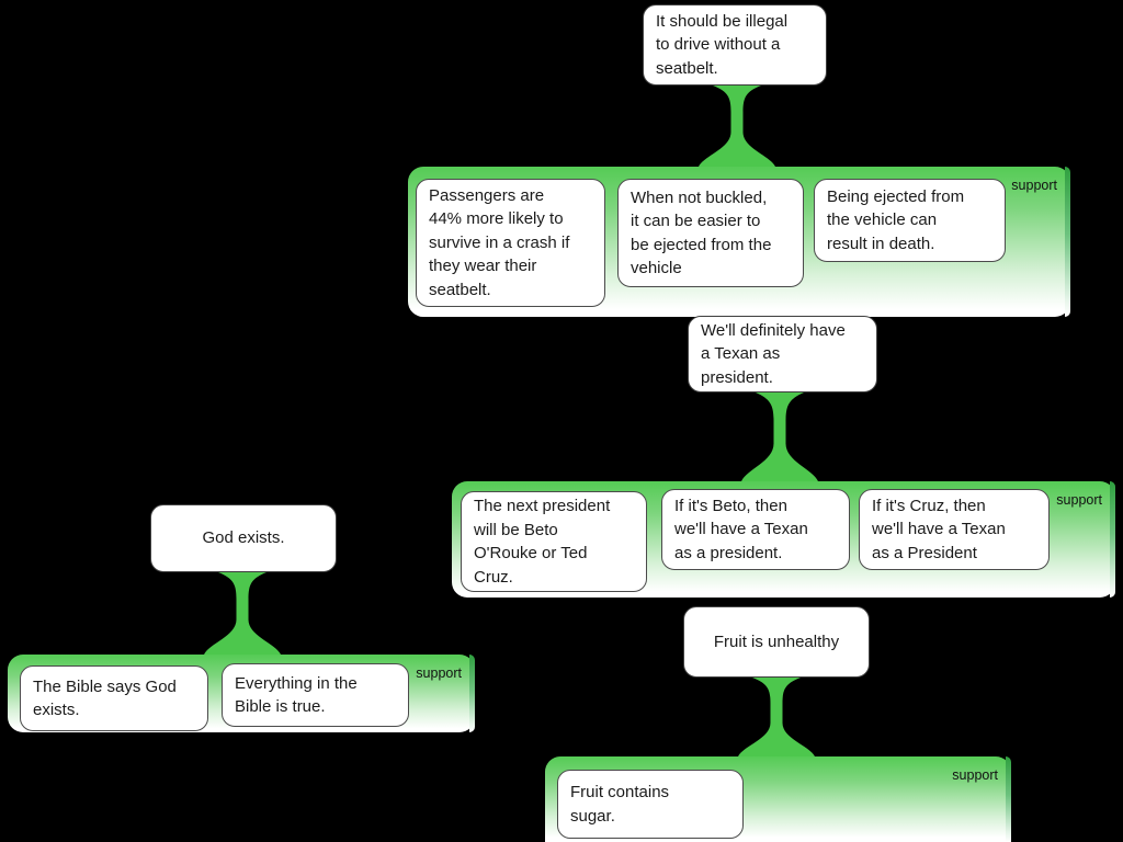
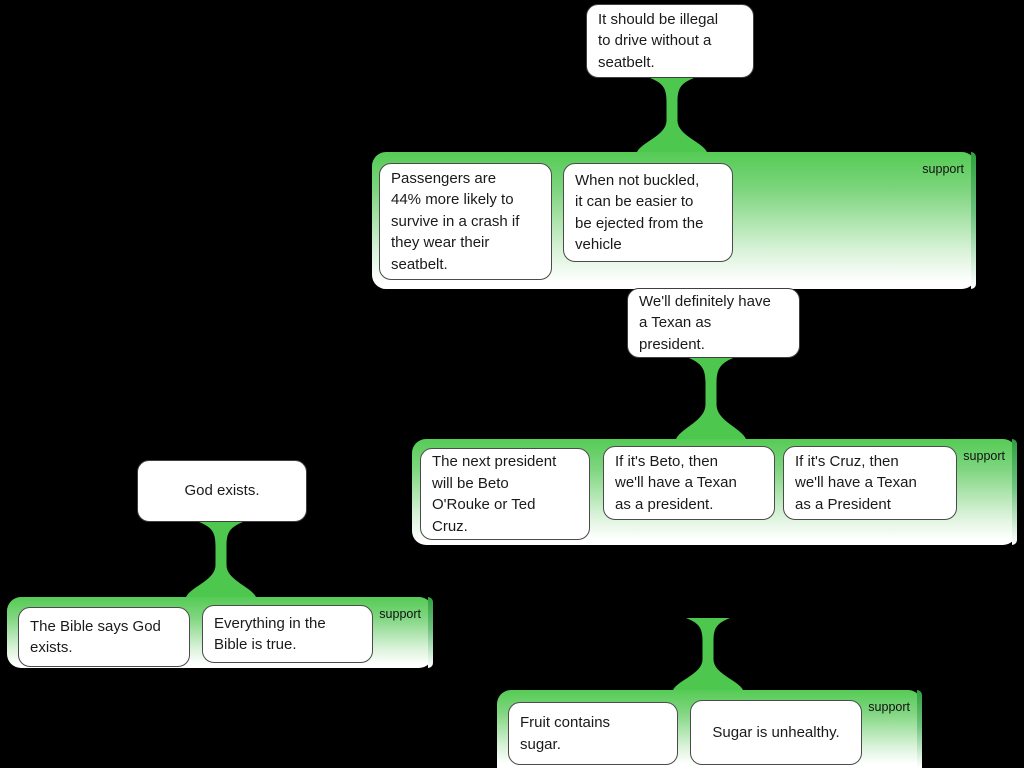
  It should be illegal
  to drive without a
  seatbelt.
  support
  Passengers are
  44% more likely to
  survive in a crash if
  they wear their
  seatbelt.
  When not buckled,
  it can be easier to
  be ejected from the
  vehicle
- Being ejected from
- the vehicle can
- result in death.
  We'll definitely have
  a Texan as
  president.
  support
  The next president
  will be Beto
  O'Rouke or Ted
  Cruz.
  If it's Beto, then
  we'll have a Texan
  as a president.
  If it's Cruz, then
  we'll have a Texan
  as a President
  God exists.
  support
  The Bible says God
  exists.
  Everything in the
  Bible is true.
- Fruit is unhealthy
  support
  Fruit contains
  sugar.
+ Sugar is unhealthy.
